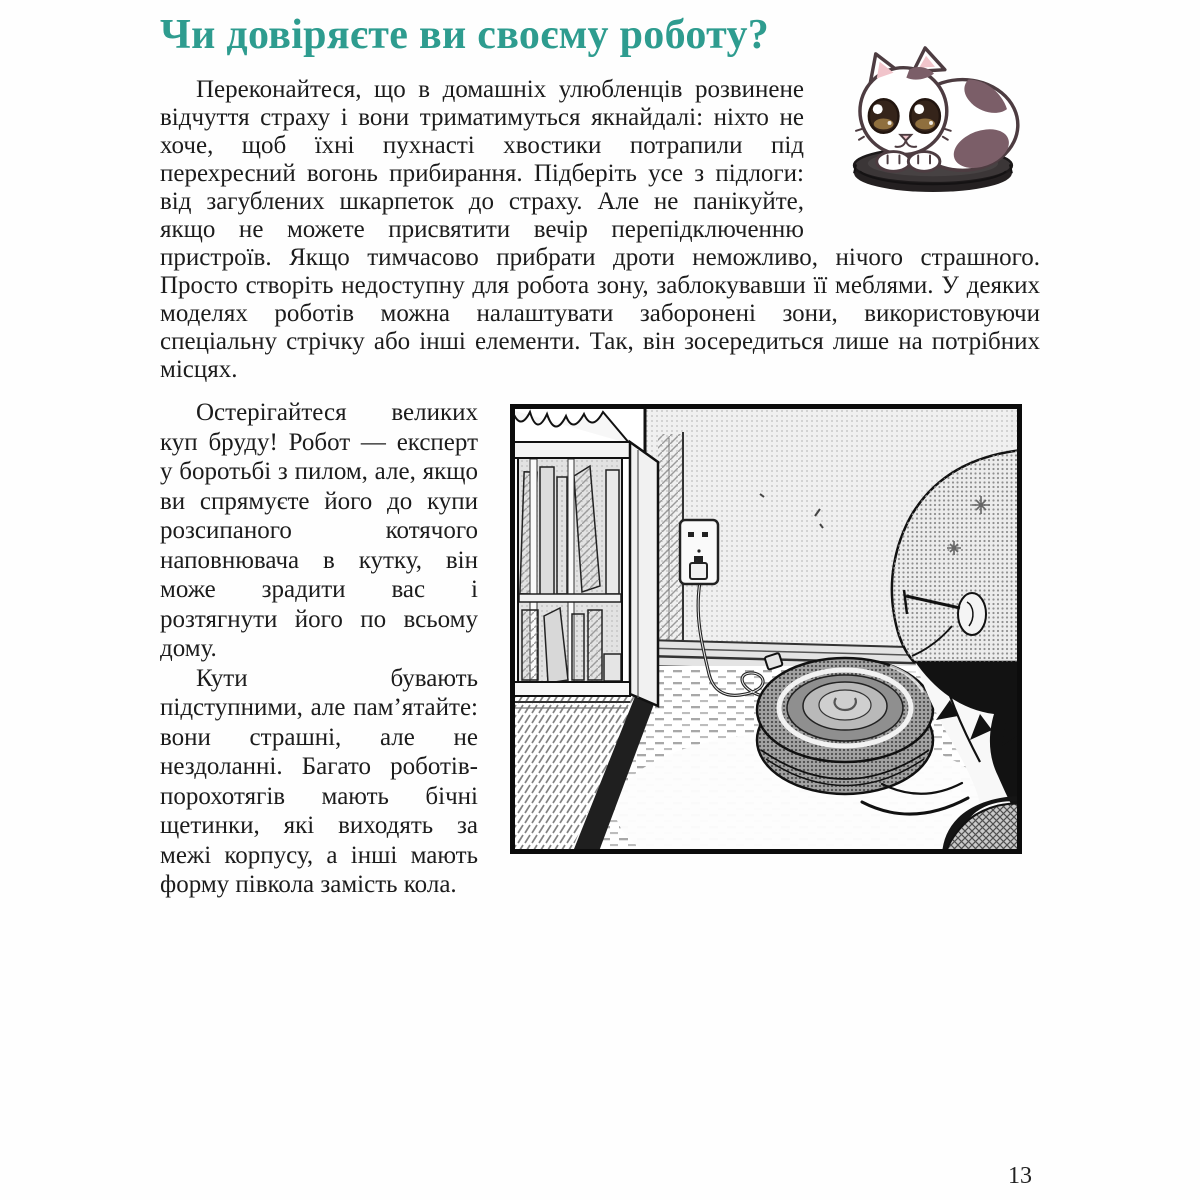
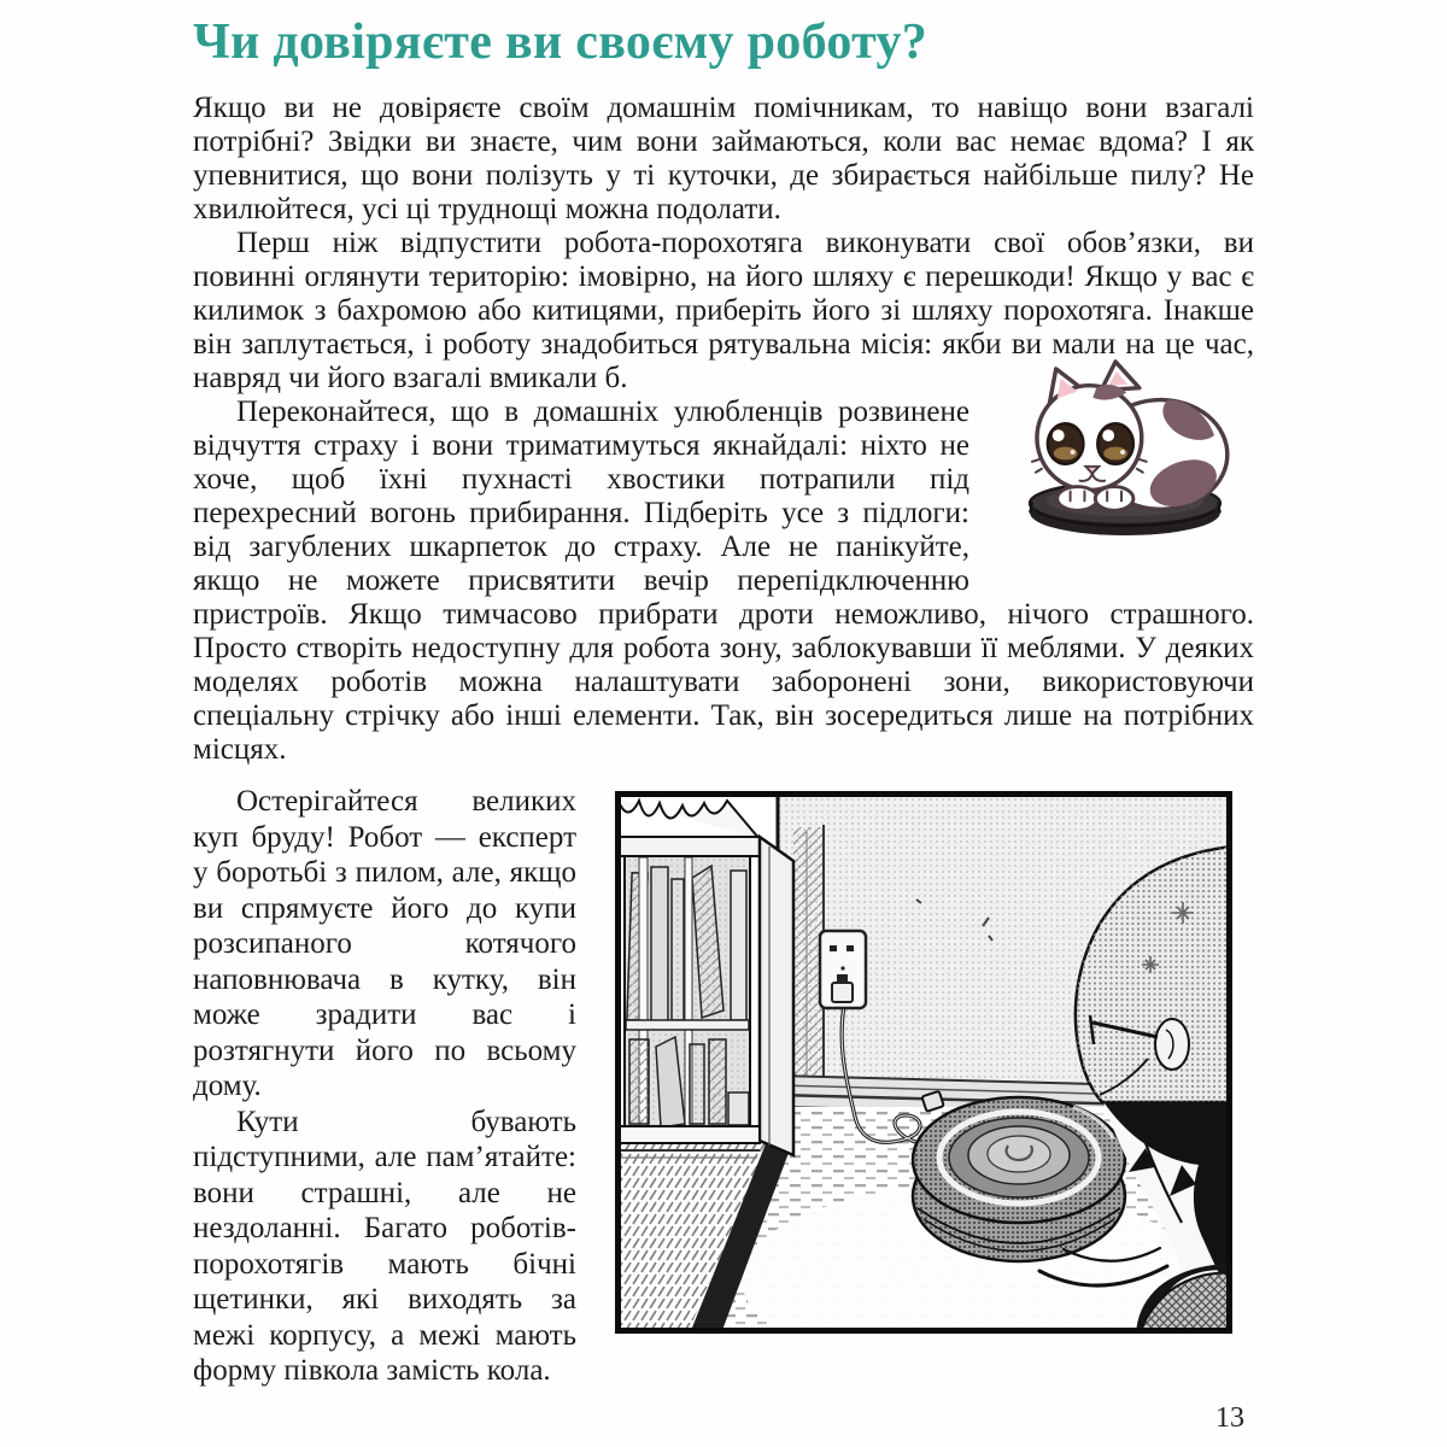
  Чи довіряєте ви своєму роботу?
+ Якщо ви не довіряєте своїм домашнім помічникам, то навіщо вони взагалі потрібні? Звідки ви знаєте, чим вони займаються, коли вас немає вдома? І як упевнитися, що вони полізуть у ті куточки, де збирається найбільше пилу? Не хвилюйтеся, усі ці труднощі можна подолати.
+ Перш ніж відпустити робота-порохотяга виконувати свої обов’язки, ви повинні оглянути територію: імовірно, на його шляху є перешкоди! Якщо у вас є килимок з бахромою або китицями, приберіть його зі шляху порохотяга. Інакше він заплутається, і роботу знадобиться рятувальна місія: якби ви мали на це час, навряд чи його взагалі вмикали б.
  Переконайтеся, що в домашніх улюбленців розвинене відчуття страху і вони триматимуться якнайдалі: ніхто не хоче, щоб їхні пухнасті хвостики потрапили під перехресний вогонь прибирання. Підберіть усе з підлоги: від загублених шкарпеток до страху. Але не панікуйте, якщо не можете присвятити вечір перепідключенню пристроїв. Якщо тимчасово прибрати дроти неможливо, нічого страшного. Просто створіть недоступну для робота зону, заблокувавши її меблями. У деяких моделях роботів можна налаштувати заборонені зони, використовуючи спеціальну стрічку або інші елементи. Так, він зосередиться лише на потрібних місцях.
  Остерігайтеся великих куп бруду! Робот — експерт у боротьбі з пилом, але, якщо ви спрямуєте його до купи розсипаного котячого наповнювача в кутку, він може зрадити вас і розтягнути його по всьому дому.
- Кути бувають підступними, але пам’ятайте: вони страшні, але не нездоланні. Багато роботів-порохотягів мають бічні щетинки, які виходять за межі корпусу, а інші мають форму півкола замість кола.
+ Кути бувають підступними, але пам’ятайте: вони страшні, але не нездоланні. Багато роботів-порохотягів мають бічні щетинки, які виходять за межі корпусу, а межі мають форму півкола замість кола.
  13
